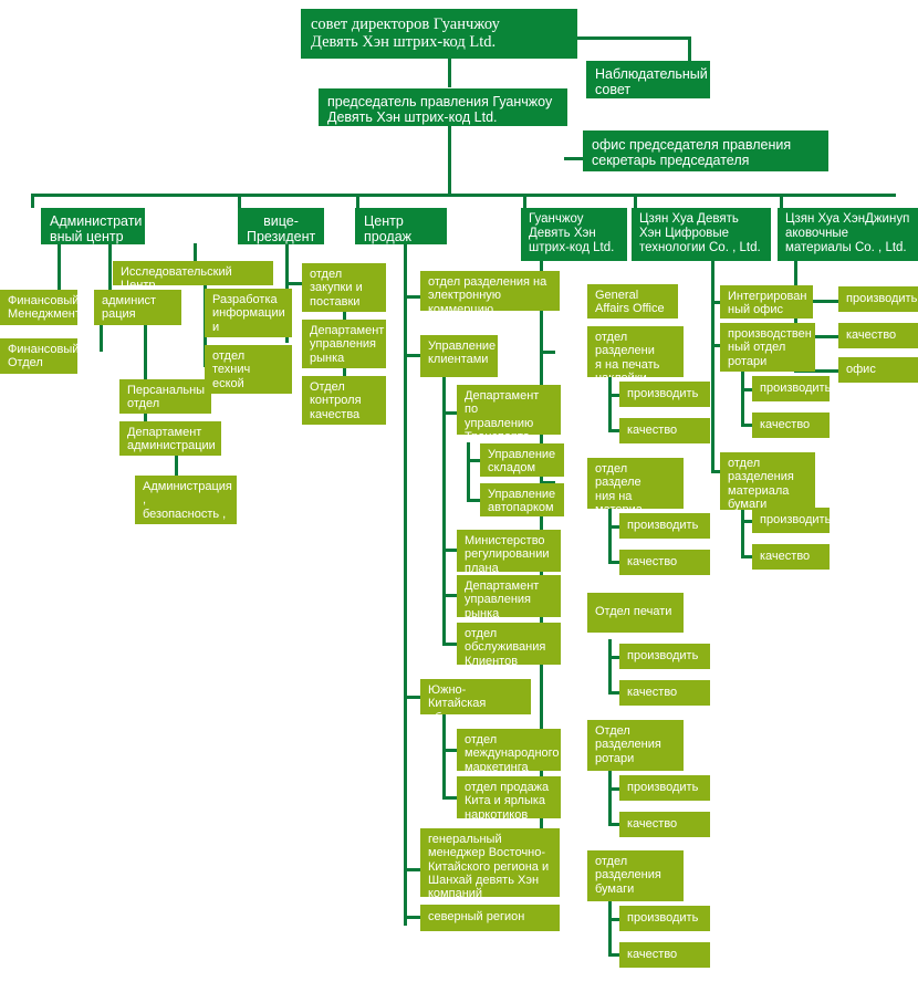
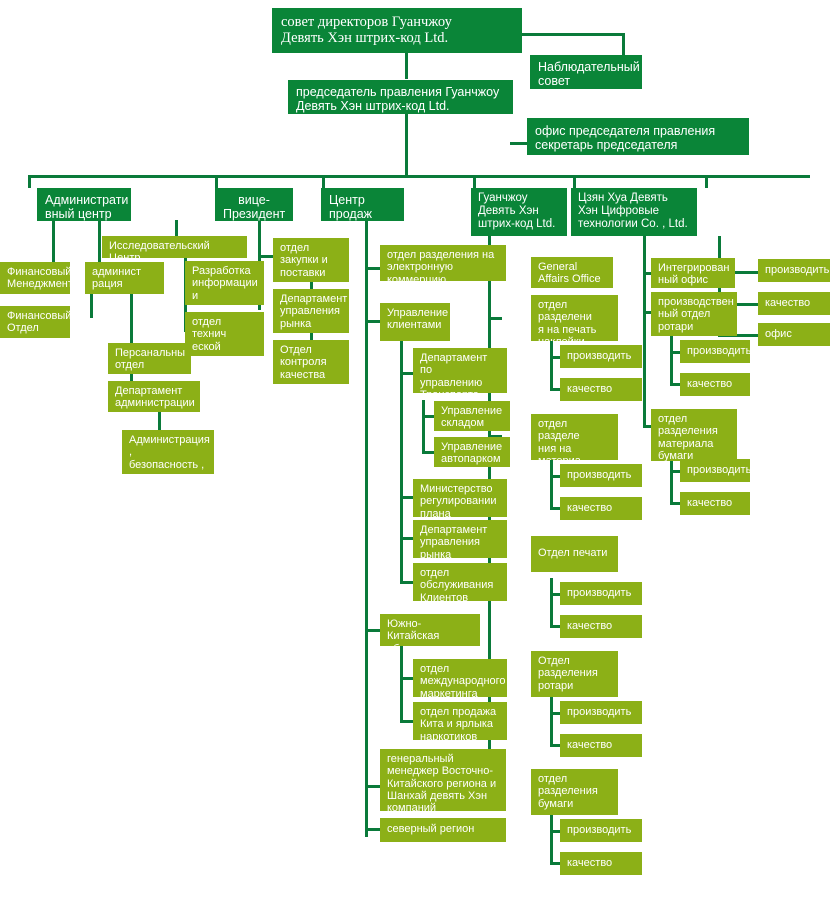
  совет директоров Гуанчжоу
  Девять Хэн штрих-код Ltd.
  Наблюдательный
  совет
  председатель правления Гуанчжоу
  Девять Хэн штрих-код Ltd.
  офис председателя правления
  секретарь председателя
  Администрати
  вный центр
  вице-
  Президент
  Центр продаж
  Гуанчжоу
  Девять Хэн
  штрих-код Ltd.
  Цзян Хуа Девять
  Хэн Цифровые
  технологии Co. , Ltd.
- Цзян Хуа ХэнДжинуп
- аковочные
- материалы Co. , Ltd.
  Финансовый
  Менеджмен
  Финансовый
  Отдел
  админист
  рация
  Персанальны
  отдел
  Департамент
  администрации
  Администрация ,
  безопасность ,
  Исследовательский
  Разработка
  информации
  отдел технич
  еской
  отдел
  закупки и
  поставки
  Департамент
  управления
  рынка
  Отдел
  контроля
  качества
  отдел разделения на
  электронную коммерцию
  Управление
  клиентами
  Департамент по
  управлению
  Управление
  складом
  Управление
  автопарком
  Министерство
  регулировании
  плана
  Департамент
  управления
  рынка
  отдел
  обслуживания
  Клиентов
  Южно-Китайская
  отдел
  международного
  маркетинга
  отдел продажа
  Кита и ярлыка
  наркотиков
  генеральный
  менеджер Восточно-
  Китайского региона и
  Шанхай девять Хэн
  компаний
  северный регион
  General
  Affairs Office
  отдел разделени
  я на печать
  производить
  качество
  отдел разделе
  производить
  качество
  Отдел печати
  производить
  качество
  Отдел
  разделения
  ротари
  производить
  качество
  отдел
  разделения
  бумаги
  производить
  качество
  Интегрирован
  ный офис
  производствен
  ный отдел
  ротари
  производить
  качество
  отдел
  разделения
  материала
  бумаги
  производить
  качество
  производить
  качество
  офис
